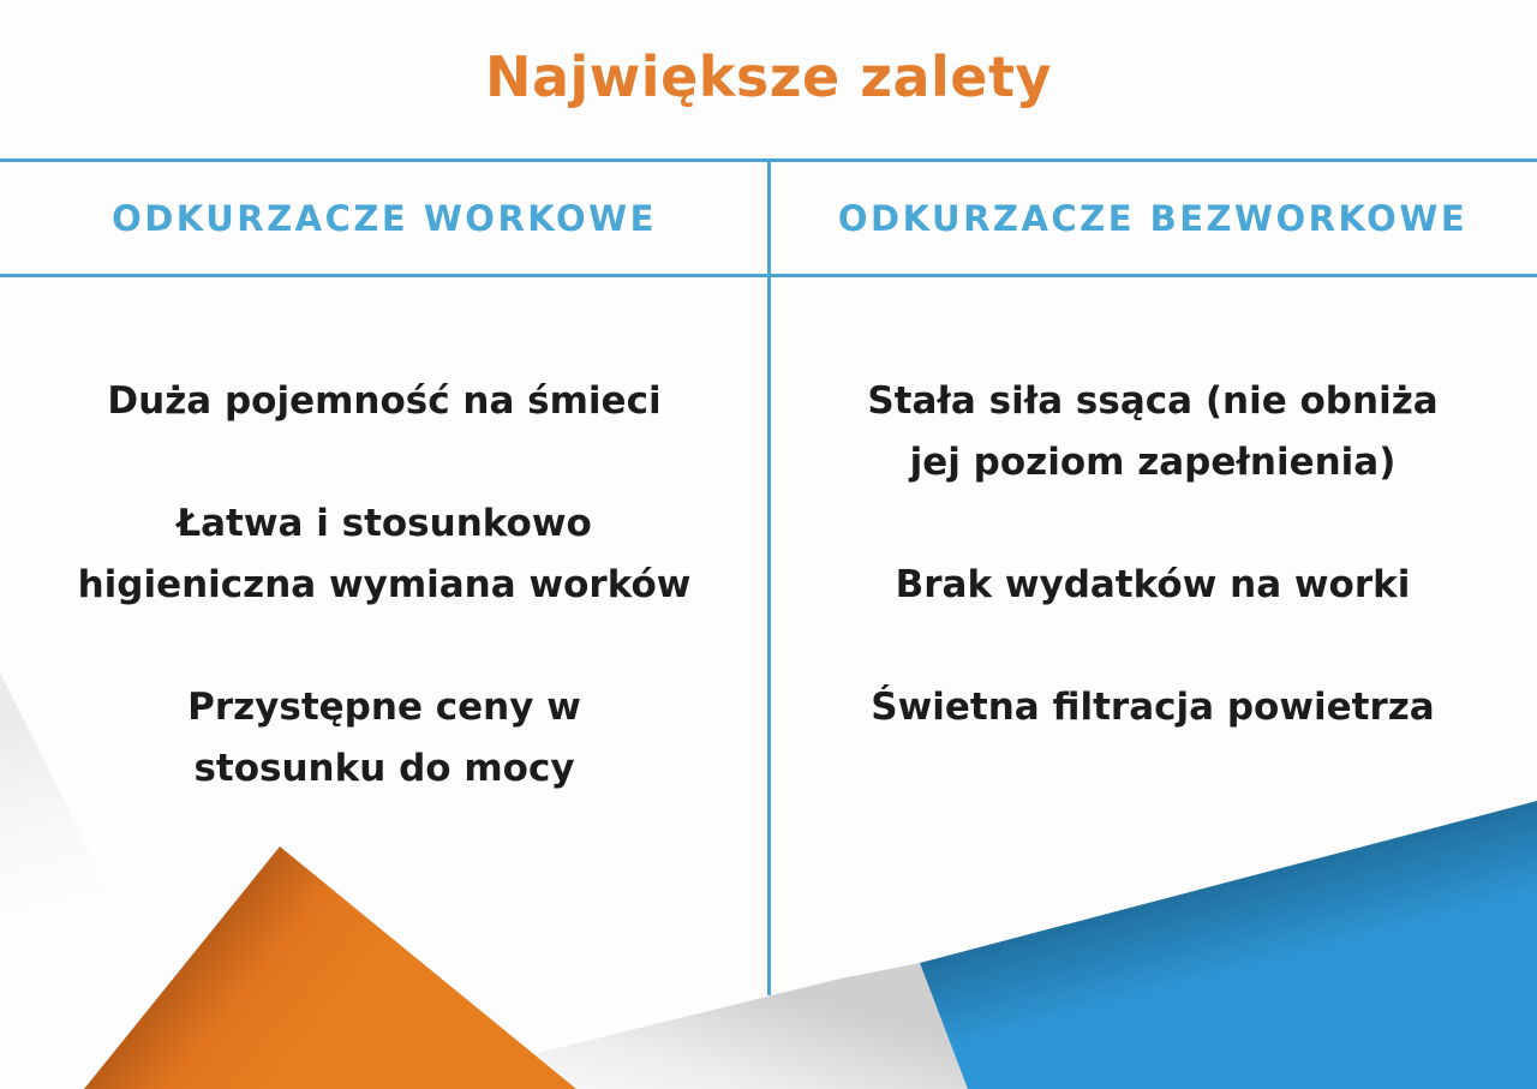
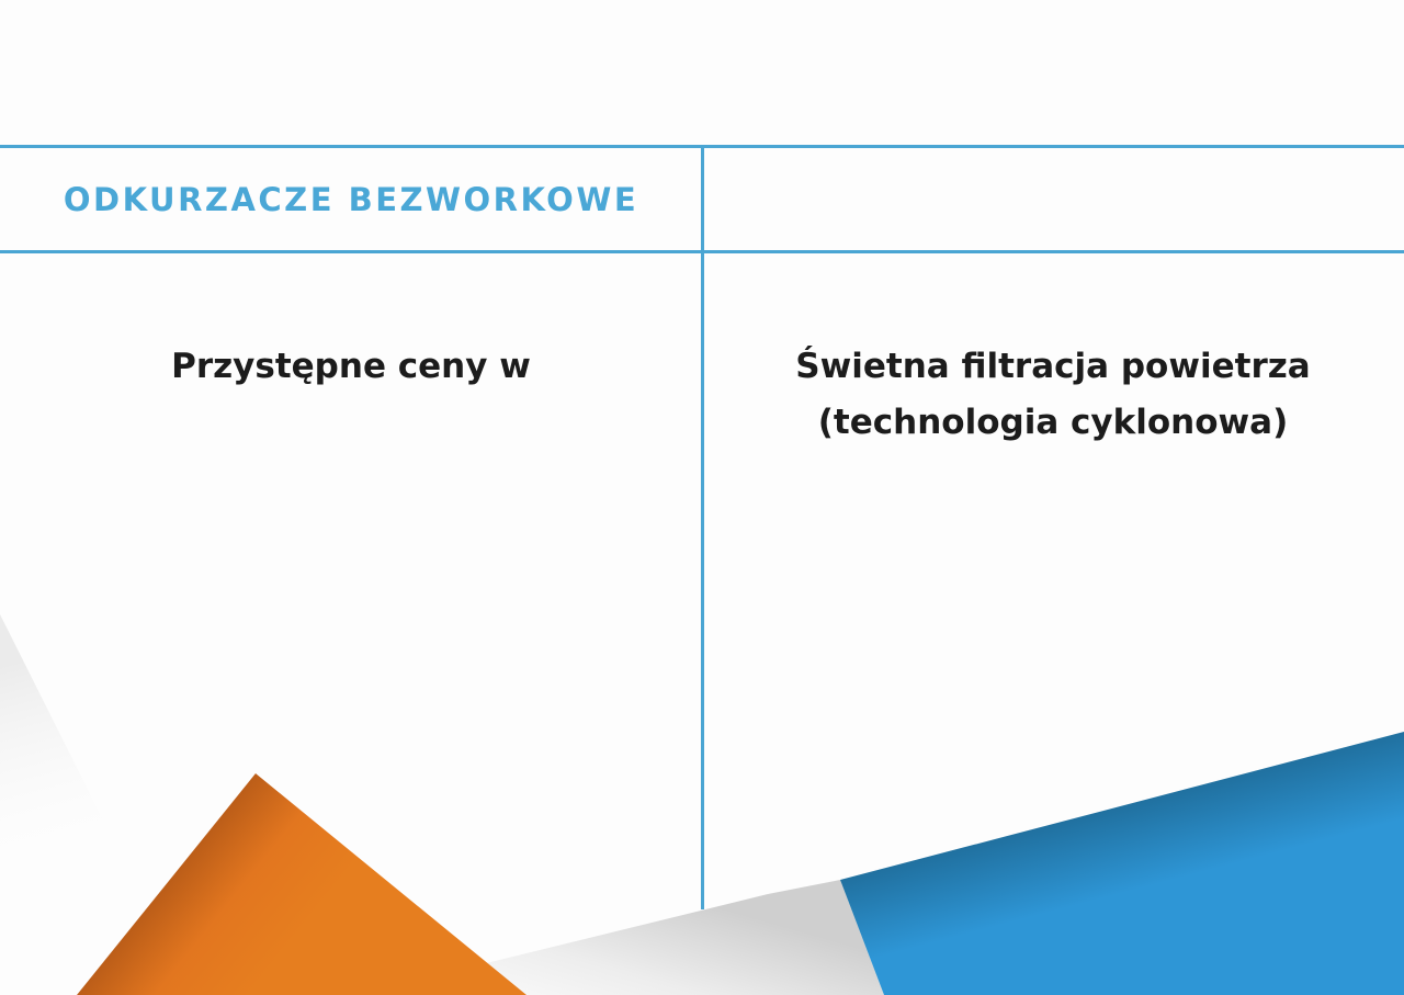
- Największe zalety
- ODKURZACZE WORKOWE
  ODKURZACZE BEZWORKOWE
- Duża pojemność na śmieci
- Łatwa i stosunkowo
- higieniczna wymiana worków
  Przystępne ceny w
- stosunku do mocy
- Stała siła ssąca (nie obniża
- jej poziom zapełnienia)
- Brak wydatków na worki
  Świetna filtracja powietrza
+ (technologia cyklonowa)
